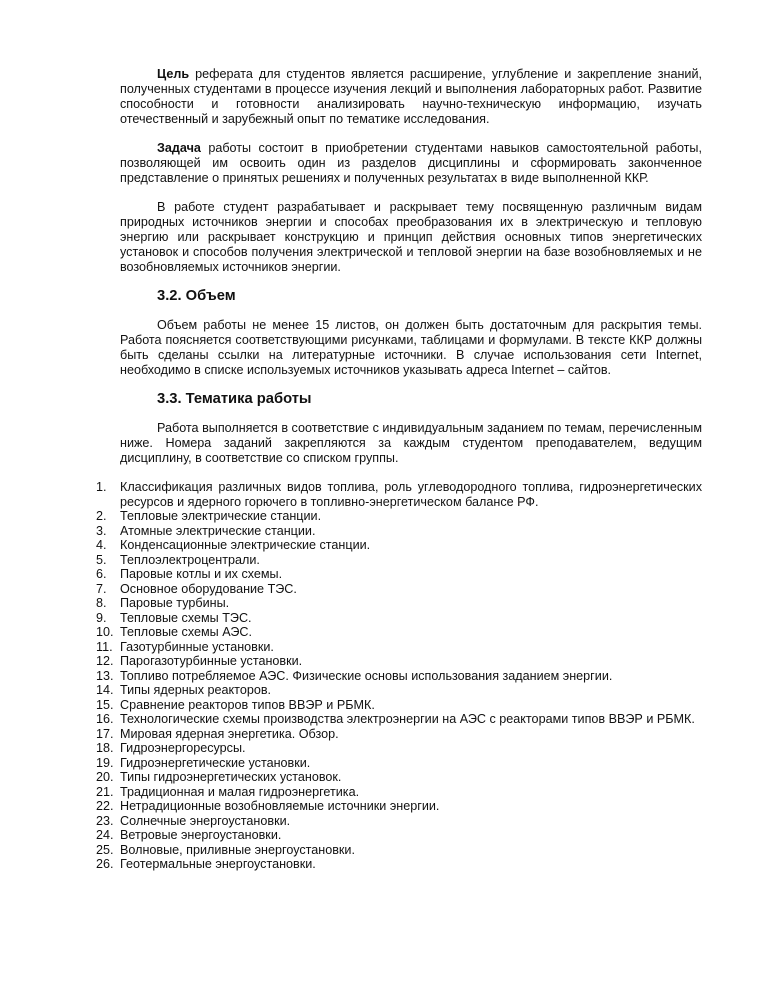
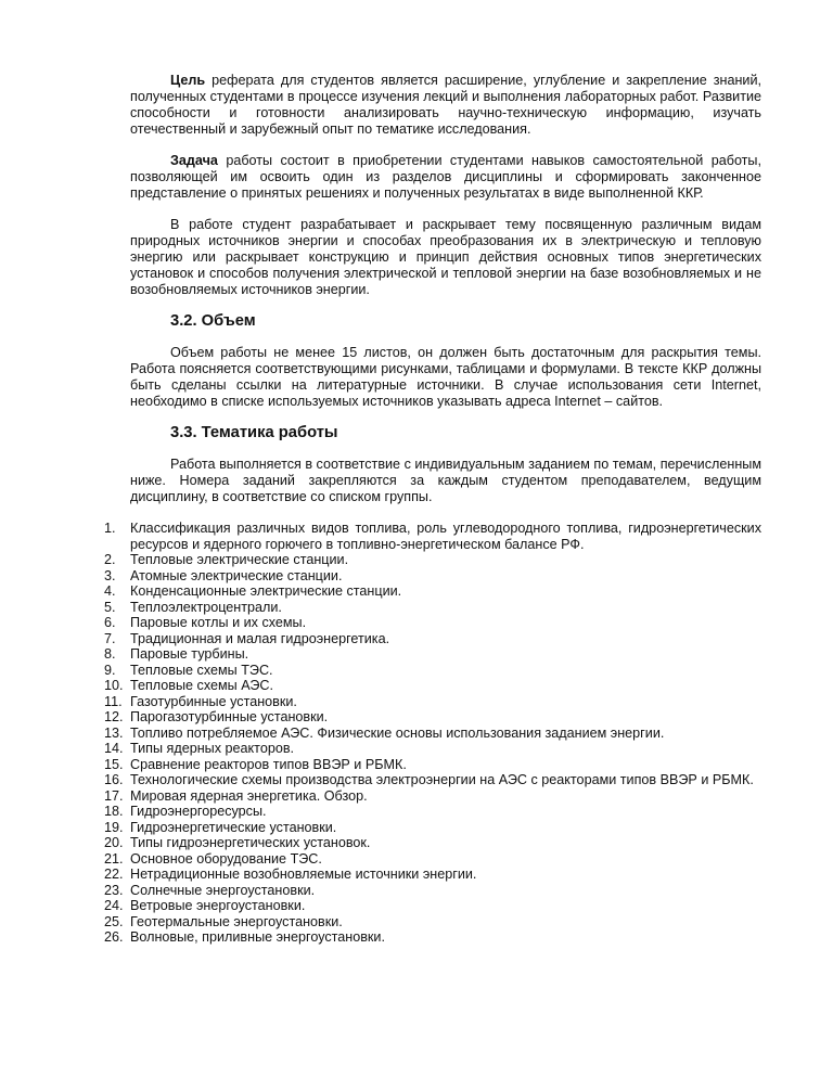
  Цель реферата для студентов является расширение, углубление и закрепление знаний, полученных студентами в процессе изучения лекций и выполнения лабораторных работ. Развитие способности и готовности анализировать научно-техническую информацию, изучать отечественный и зарубежный опыт по тематике исследования.
  Задача работы состоит в приобретении студентами навыков самостоятельной работы, позволяющей им освоить один из разделов дисциплины и сформировать законченное представление о принятых решениях и полученных результатах в виде выполненной ККР.
  В работе студент разрабатывает и раскрывает тему посвященную различным видам природных источников энергии и способах преобразования их в электрическую и тепловую энергию или раскрывает конструкцию и принцип действия основных типов энергетических установок и способов получения электрической и тепловой энергии на базе возобновляемых и не возобновляемых источников энергии.
  3.2. Объем
  Объем работы не менее 15 листов, он должен быть достаточным для раскрытия темы. Работа поясняется соответствующими рисунками, таблицами и формулами. В тексте ККР должны быть сделаны ссылки на литературные источники. В случае использования сети Internet, необходимо в списке используемых источников указывать адреса Internet – сайтов.
  3.3. Тематика работы
  Работа выполняется в соответствие с индивидуальным заданием по темам, перечисленным ниже. Номера заданий закрепляются за каждым студентом преподавателем, ведущим дисциплину, в соответствие со списком группы.
  1.
  Классификация различных видов топлива, роль углеводородного топлива, гидроэнергетических ресурсов и ядерного горючего в топливно-энергетическом балансе РФ.
  2.
  Тепловые электрические станции.
  3.
  Атомные электрические станции.
  4.
  Конденсационные электрические станции.
  5.
  Теплоэлектроцентрали.
  6.
  Паровые котлы и их схемы.
  7.
- Основное оборудование ТЭС.
+ Традиционная и малая гидроэнергетика.
  8.
  Паровые турбины.
  9.
  Тепловые схемы ТЭС.
  10.
  Тепловые схемы АЭС.
  11.
  Газотурбинные установки.
  12.
  Парогазотурбинные установки.
  13.
  Топливо потребляемое АЭС. Физические основы использования заданием энергии.
  14.
  Типы ядерных реакторов.
  15.
  Сравнение реакторов типов ВВЭР и РБМК.
  16.
  Технологические схемы производства электроэнергии на АЭС с реакторами типов ВВЭР и РБМК.
  17.
  Мировая ядерная энергетика. Обзор.
  18.
  Гидроэнергоресурсы.
  19.
  Гидроэнергетические установки.
  20.
  Типы гидроэнергетических установок.
  21.
- Традиционная и малая гидроэнергетика.
+ Основное оборудование ТЭС.
  22.
  Нетрадиционные возобновляемые источники энергии.
  23.
  Солнечные энергоустановки.
  24.
  Ветровые энергоустановки.
  25.
- Волновые, приливные энергоустановки.
+ Геотермальные энергоустановки.
  26.
- Геотермальные энергоустановки.
+ Волновые, приливные энергоустановки.
